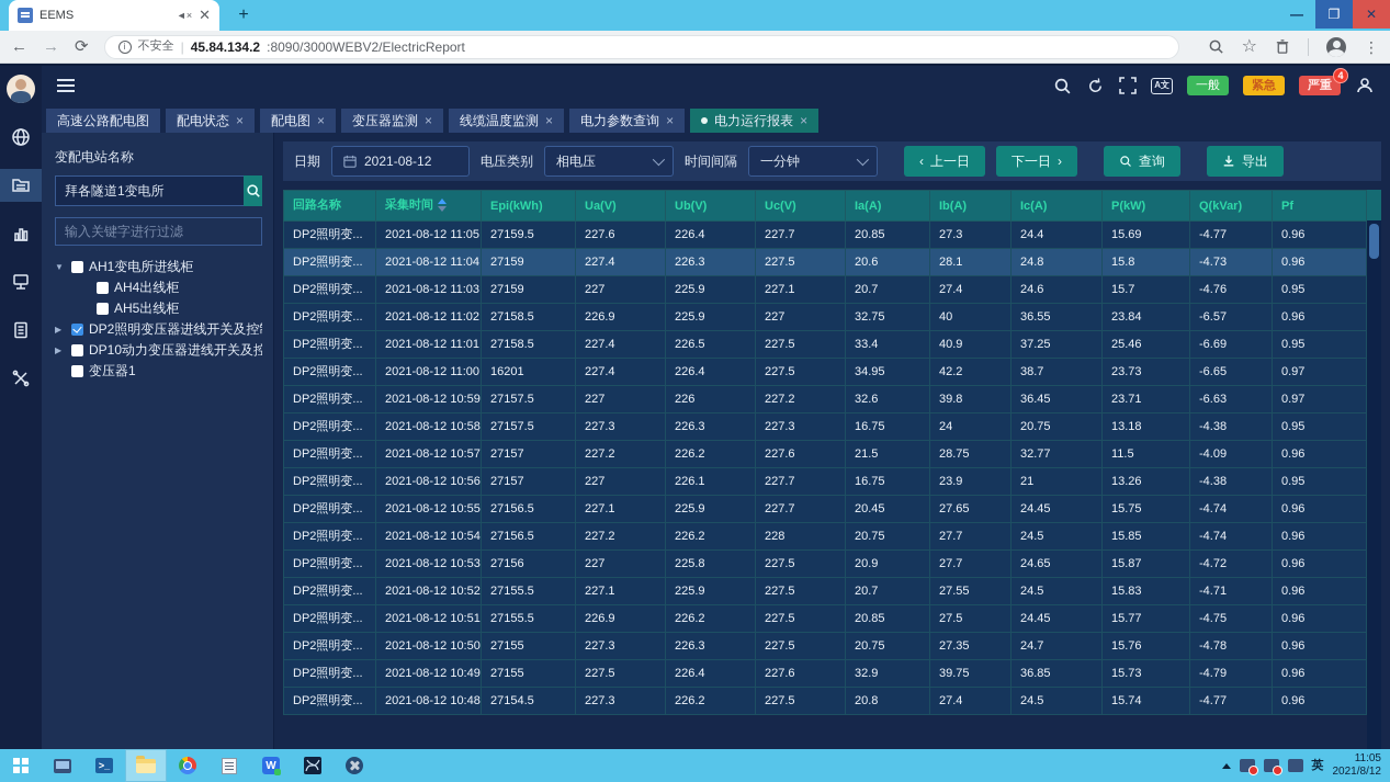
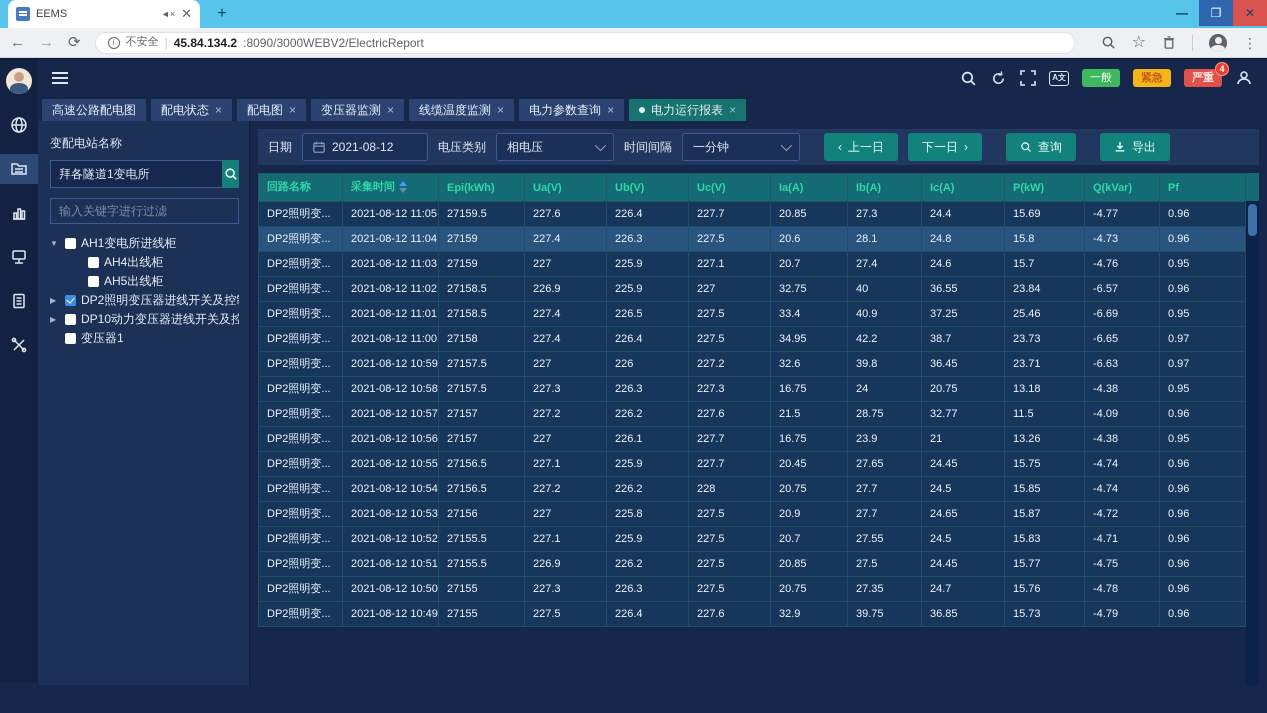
  EEMS
  ◄×
  ✕
  +
  —
  ❐
  ✕
  ←
  →
  ⟳
  i
  不安全
  |
  45.84.134.2
  :8090/3000WEBV2/ElectricReport
  ☆
  ⋮
  A文
  一般
  紧急
  严重
  4
  高速公路配电图
  配电状态
  ×
  配电图
  ×
  变压器监测
  ×
  线缆温度监测
  ×
  电力参数查询
  ×
  电力运行报表
  ×
  变配电站名称
  拜各隧道1变电所
  输入关键字进行过滤
  ▼
  AH1变电所进线柜
  AH4出线柜
  AH5出线柜
  ▶
  DP2照明变压器进线开关及控
  ▶
  DP10动力变压器进线开关及控
  变压器1
  日期
  2021-08-12
  电压类别
  相电压
  时间间隔
  一分钟
  ‹
  上一日
  下一日
  ›
  查询
  导出
  回路名称	采集时间	Epi(kWh)	Ua(V)	Ub(V)	Uc(V)	Ia(A)	Ib(A)	Ic(A)	P(kW)	Q(kVar)	Pf
  DP2照明变...	2021-08-12 11:05	27159.5	227.6	226.4	227.7	20.85	27.3	24.4	15.69	-4.77	0.96
  DP2照明变...	2021-08-12 11:04	27159	227.4	226.3	227.5	20.6	28.1	24.8	15.8	-4.73	0.96
  DP2照明变...	2021-08-12 11:03	27159	227	225.9	227.1	20.7	27.4	24.6	15.7	-4.76	0.95
  DP2照明变...	2021-08-12 11:02	27158.5	226.9	225.9	227	32.75	40	36.55	23.84	-6.57	0.96
  DP2照明变...	2021-08-12 11:01	27158.5	227.4	226.5	227.5	33.4	40.9	37.25	25.46	-6.69	0.95
- DP2照明变...	2021-08-12 11:00	16201	227.4	226.4	227.5	34.95	42.2	38.7	23.73	-6.65	0.97
+ DP2照明变...	2021-08-12 11:00	27158	227.4	226.4	227.5	34.95	42.2	38.7	23.73	-6.65	0.97
  DP2照明变...	2021-08-12 10:59	27157.5	227	226	227.2	32.6	39.8	36.45	23.71	-6.63	0.97
  DP2照明变...	2021-08-12 10:58	27157.5	227.3	226.3	227.3	16.75	24	20.75	13.18	-4.38	0.95
  DP2照明变...	2021-08-12 10:57	27157	227.2	226.2	227.6	21.5	28.75	32.77	11.5	-4.09	0.96
  DP2照明变...	2021-08-12 10:56	27157	227	226.1	227.7	16.75	23.9	21	13.26	-4.38	0.95
  DP2照明变...	2021-08-12 10:55	27156.5	227.1	225.9	227.7	20.45	27.65	24.45	15.75	-4.74	0.96
  DP2照明变...	2021-08-12 10:54	27156.5	227.2	226.2	228	20.75	27.7	24.5	15.85	-4.74	0.96
  DP2照明变...	2021-08-12 10:53	27156	227	225.8	227.5	20.9	27.7	24.65	15.87	-4.72	0.96
  DP2照明变...	2021-08-12 10:52	27155.5	227.1	225.9	227.5	20.7	27.55	24.5	15.83	-4.71	0.96
  DP2照明变...	2021-08-12 10:51	27155.5	226.9	226.2	227.5	20.85	27.5	24.45	15.77	-4.75	0.96
  DP2照明变...	2021-08-12 10:50	27155	227.3	226.3	227.5	20.75	27.35	24.7	15.76	-4.78	0.96
  DP2照明变...	2021-08-12 10:49	27155	227.5	226.4	227.6	32.9	39.75	36.85	15.73	-4.79	0.96
- DP2照明变...	2021-08-12 10:48	27154.5	227.3	226.2	227.5	20.8	27.4	24.5	15.74	-4.77	0.96
- >_
- W
- 英
- 11:05
- 2021/8/12
